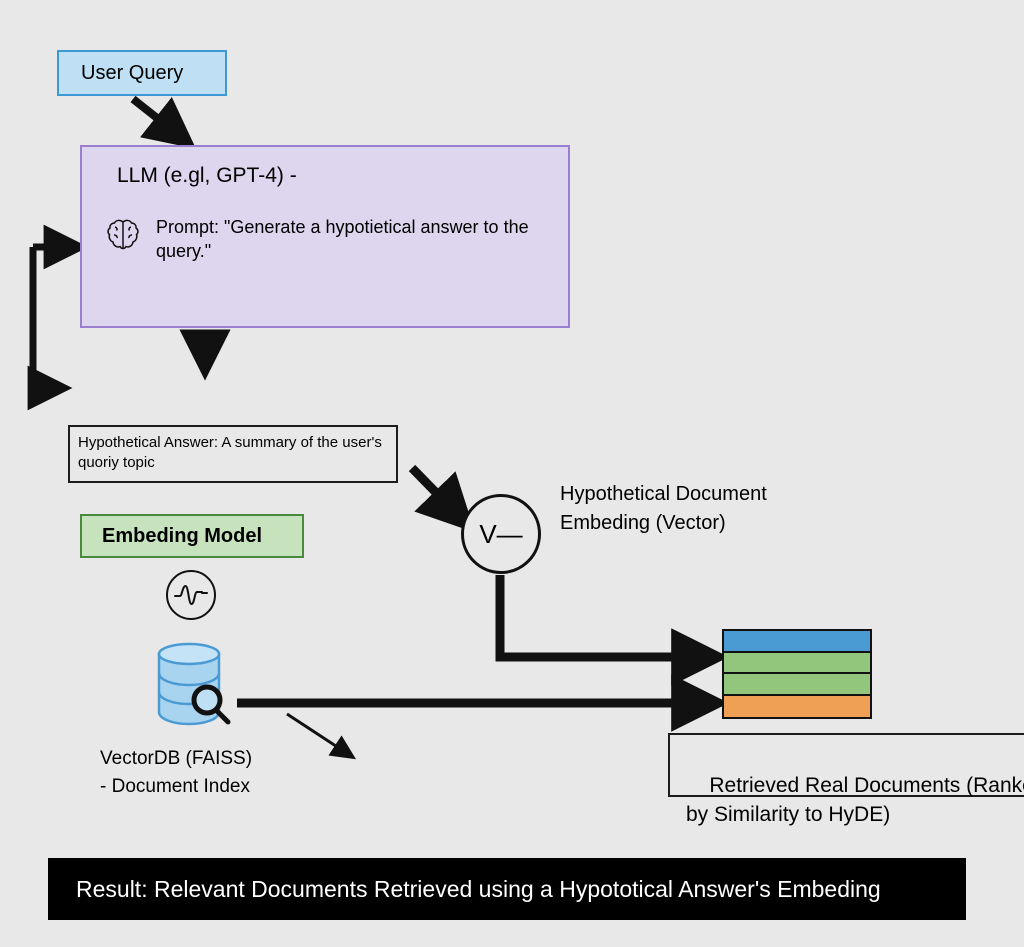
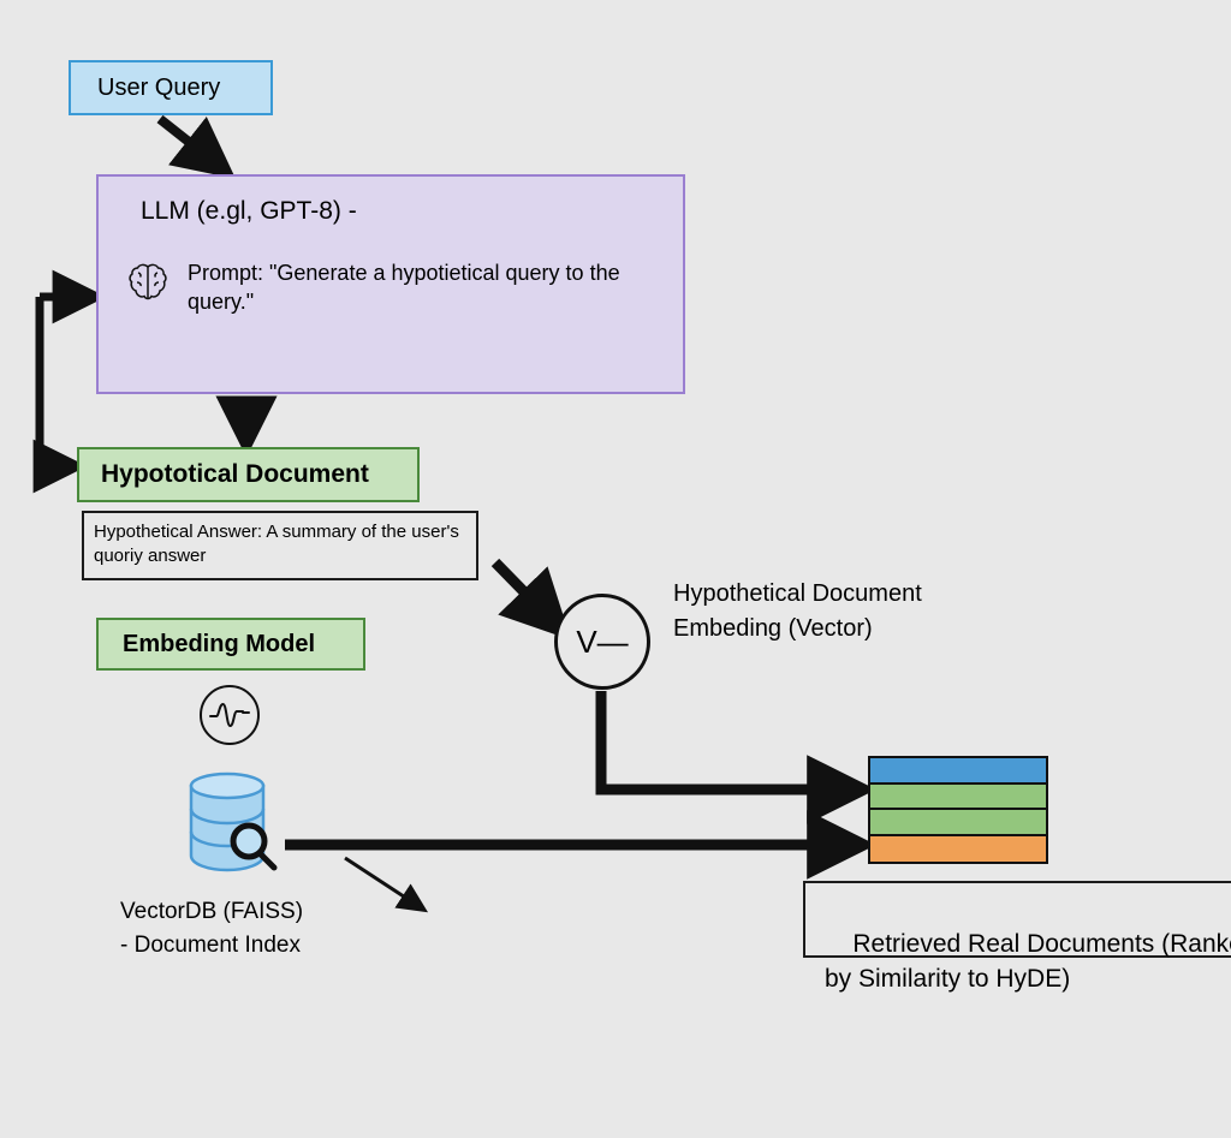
  User Query
- LLM (e.gl, GPT-4) -
+ LLM (e.gl, GPT-8) -
- Prompt: "Generate a hypotietical answer to the query."
+ Prompt: "Generate a hypotietical query to the query."
+ Hypototical Document
- Hypothetical Answer: A summary of the user's quoriy topic
+ Hypothetical Answer: A summary of the user's quoriy answer
  Embeding Model
  V—
  Hypothetical Document Embeding (Vector)
  VectorDB (FAISS)
  - Document Index
  Retrieved Real Documents (Rank
  by Similarity to HyDE)
- Result: Relevant Documents Retrieved using a Hypototical Answer's Embeding
